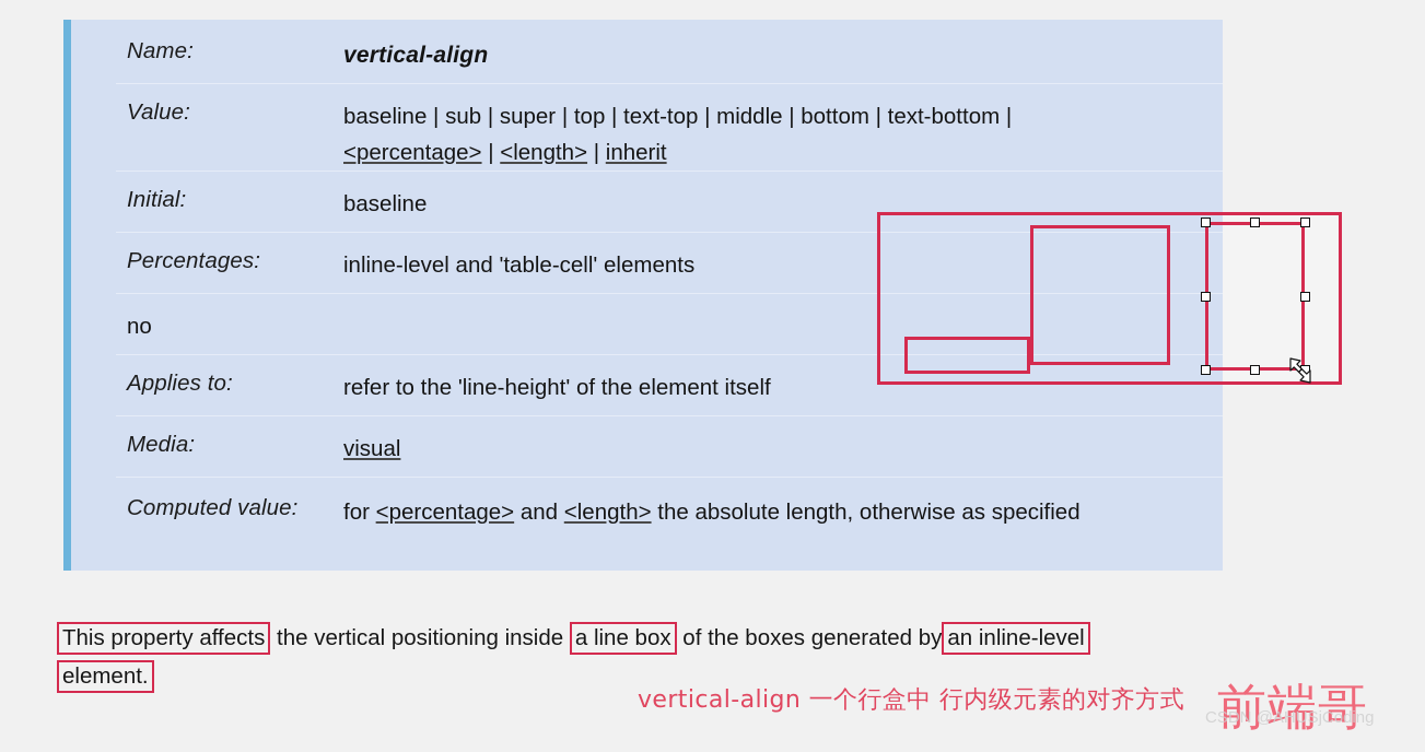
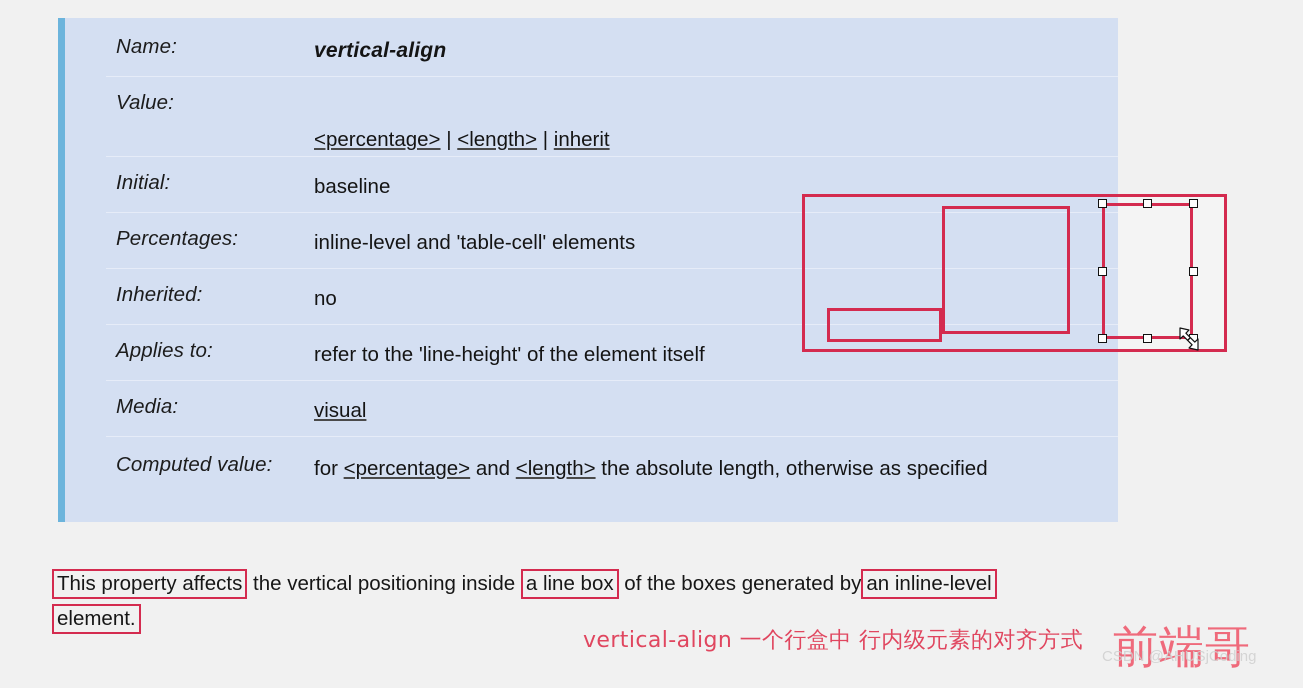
  Name:
  vertical-align
  Value:
- baseline | sub | super | top | text-top | middle | bottom | text-bottom |
  <percentage> | <length> | inherit
  Initial:
  baseline
  Percentages:
  inline-level and 'table-cell' elements
+ Inherited:
  no
  Applies to:
  refer to the 'line-height' of the element itself
  Media:
  visual
  Computed value:
  for <percentage> and <length> the absolute length, otherwise as specified
  This property affects the vertical positioning inside a line box of the boxes generated by an inline-level
  element.
  vertical-align 一个行盒中 行内级元素的对齐方式
  前端哥
  CSDN @AHUSjCoding
